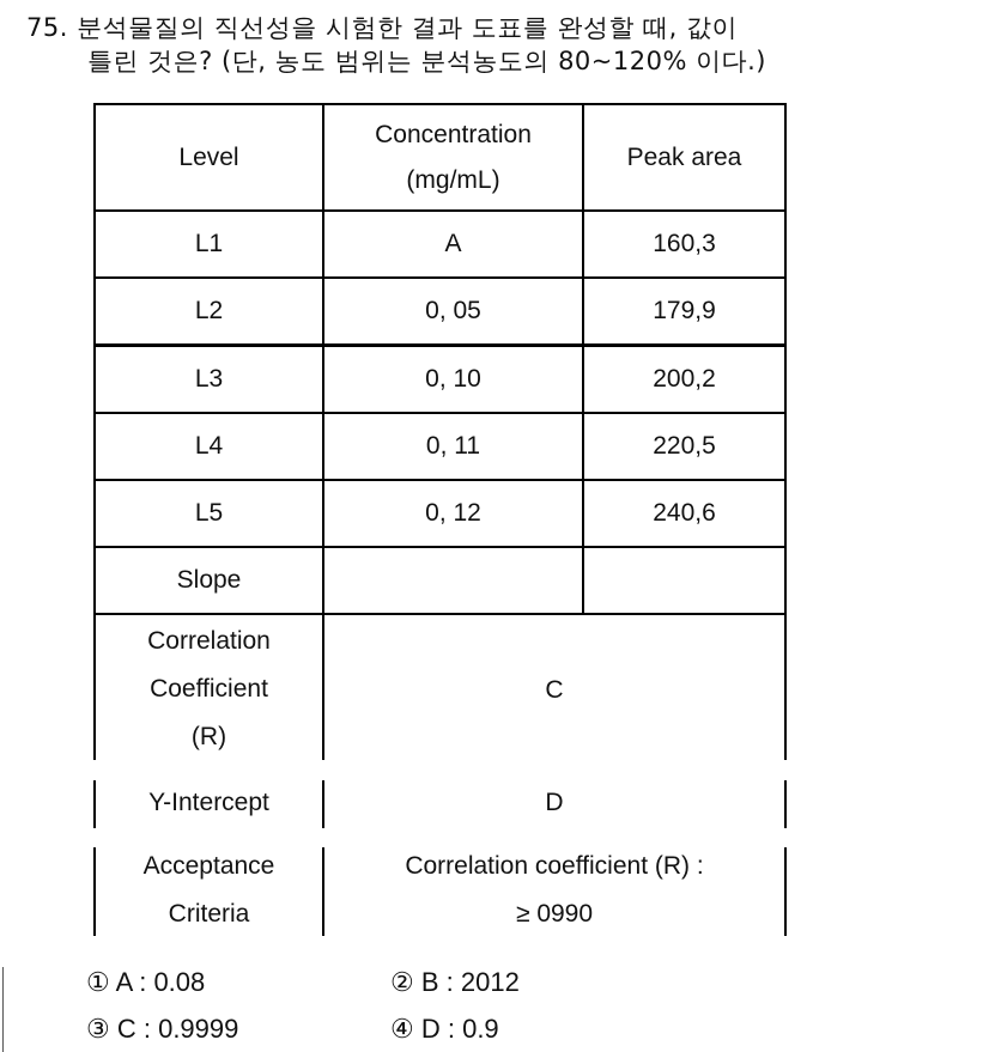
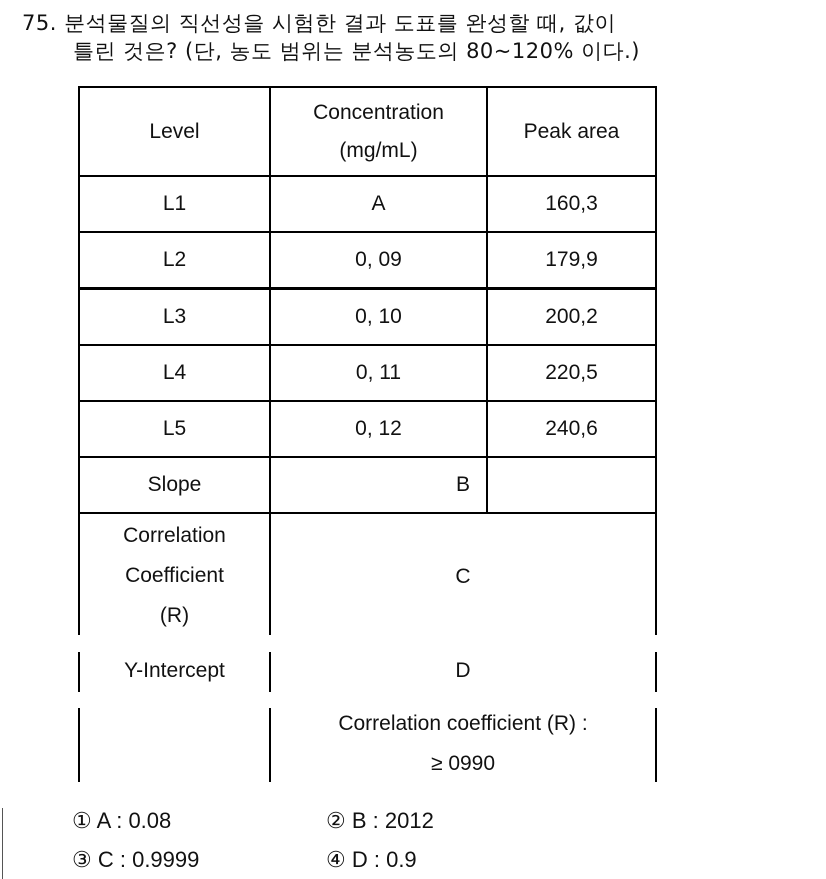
  75. 분석물질의 직선성을 시험한 결과 도표를 완성할 때, 값이
  틀린 것은? (단, 농도 범위는 분석농도의 80~120% 이다.)
  Level
  Concentration
  (mg/mL)
  Peak area
  L1
  A
  160,3
  L2
- 0, 05
+ 0, 09
  179,9
  L3
  0, 10
  200,2
  L4
  0, 11
  220,5
  L5
  0, 12
  240,6
  Slope
+ B
  Correlation
  Coefficient
  (R)
  C
  Y-Intercept
  D
- Acceptance
- Criteria
  Correlation coefficient (R) :
  ≥ 0990
  ① A : 0.08
  ② B : 2012
  ③ C : 0.9999
  ④ D : 0.9
